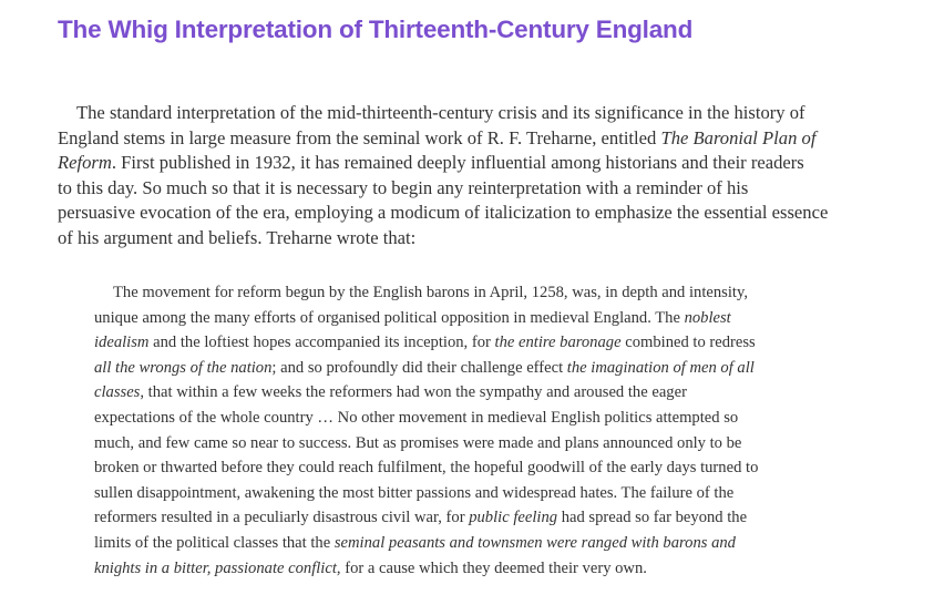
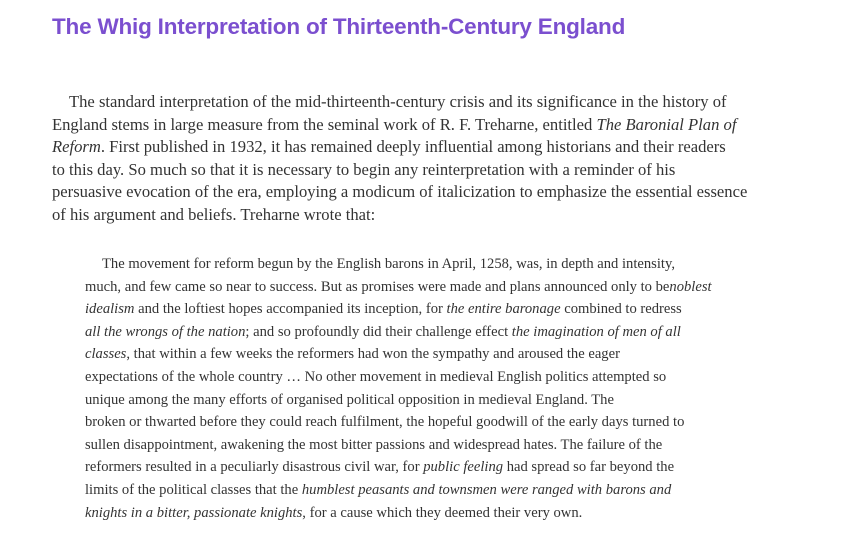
  The Whig Interpretation of Thirteenth-Century England
  The standard interpretation of the mid-thirteenth-century crisis and its significance in the history of
  England stems in large measure from the seminal work of R. F. Treharne, entitled The Baronial Plan of
  Reform. First published in 1932, it has remained deeply influential among historians and their readers
  to this day. So much so that it is necessary to begin any reinterpretation with a reminder of his
  persuasive evocation of the era, employing a modicum of italicization to emphasize the essential essence
  of his argument and beliefs. Treharne wrote that:
  The movement for reform begun by the English barons in April, 1258, was, in depth and intensity,
- unique among the many efforts of organised political opposition in medieval England. The noblest
+ much, and few came so near to success. But as promises were made and plans announced only to benoblest
  idealism and the loftiest hopes accompanied its inception, for the entire baronage combined to redress
  all the wrongs of the nation; and so profoundly did their challenge effect the imagination of men of all
  classes, that within a few weeks the reformers had won the sympathy and aroused the eager
  expectations of the whole country … No other movement in medieval English politics attempted so
- much, and few came so near to success. But as promises were made and plans announced only to be
+ unique among the many efforts of organised political opposition in medieval England. The
  broken or thwarted before they could reach fulfilment, the hopeful goodwill of the early days turned to
  sullen disappointment, awakening the most bitter passions and widespread hates. The failure of the
  reformers resulted in a peculiarly disastrous civil war, for public feeling had spread so far beyond the
- limits of the political classes that the seminal peasants and townsmen were ranged with barons and
+ limits of the political classes that the humblest peasants and townsmen were ranged with barons and
- knights in a bitter, passionate conflict, for a cause which they deemed their very own.
+ knights in a bitter, passionate knights, for a cause which they deemed their very own.
